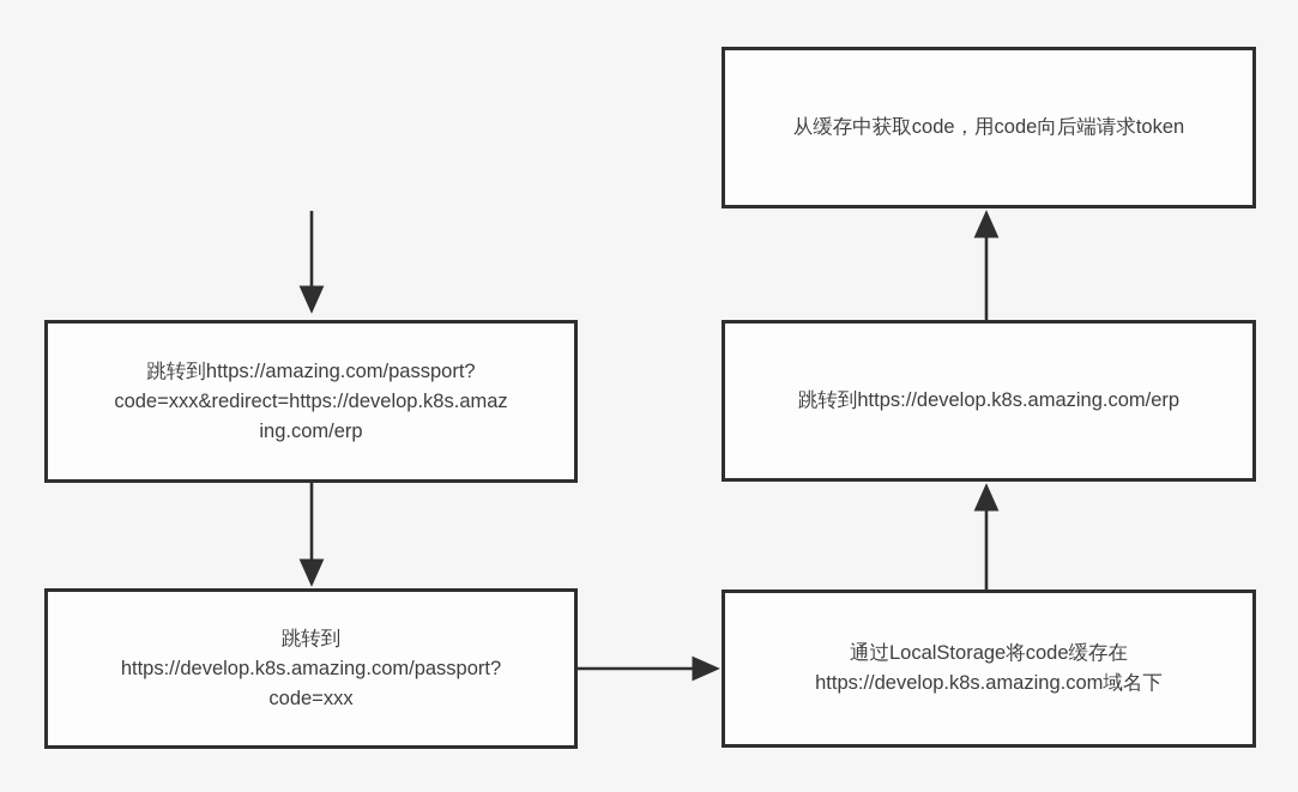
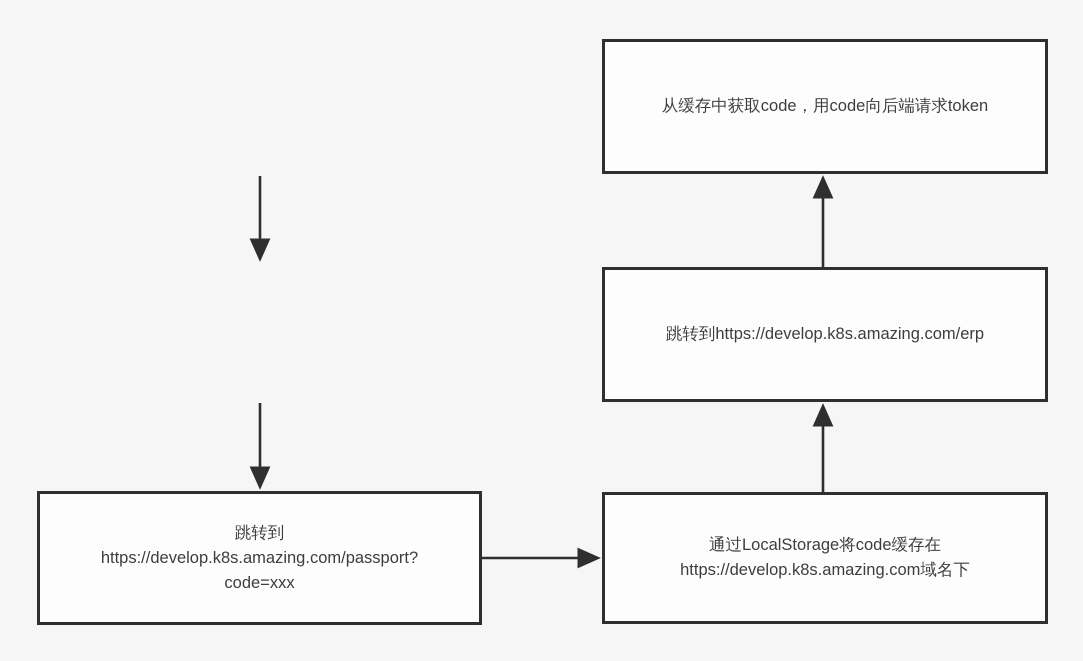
- 跳转到https://amazing.com/passport?
- code=xxx&redirect=https://develop.k8s.amaz
- ing.com/erp
  跳转到
  https://develop.k8s.amazing.com/passport?
  code=xxx
  通过LocalStorage将code缓存在
  https://develop.k8s.amazing.com域名下
  跳转到https://develop.k8s.amazing.com/erp
  从缓存中获取code，用code向后端请求token
